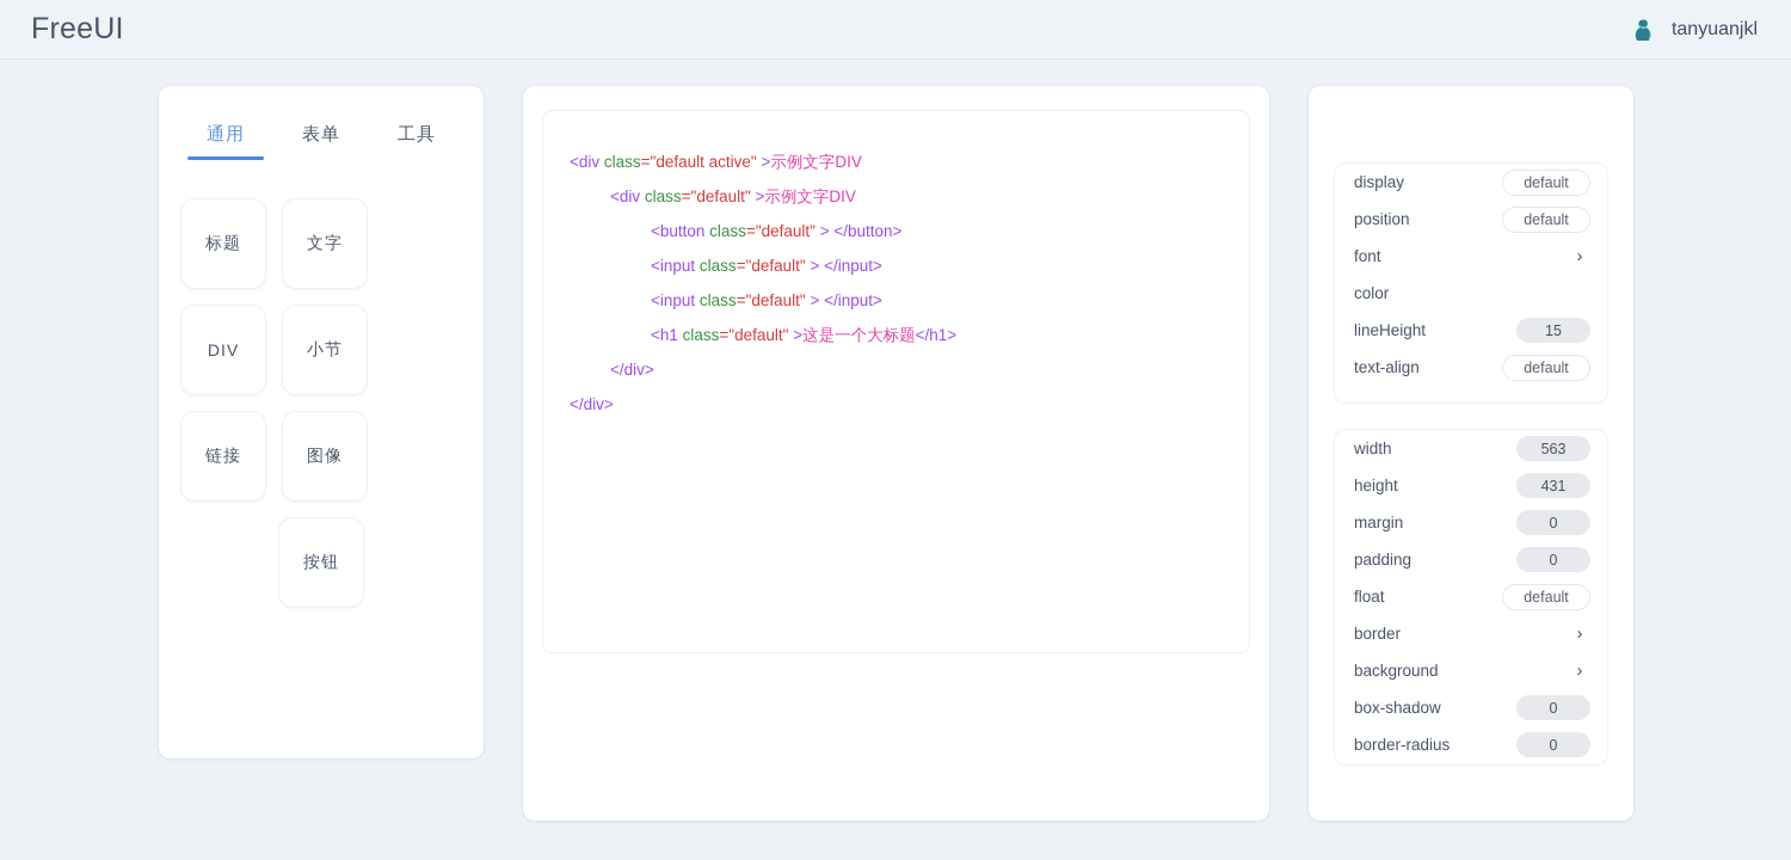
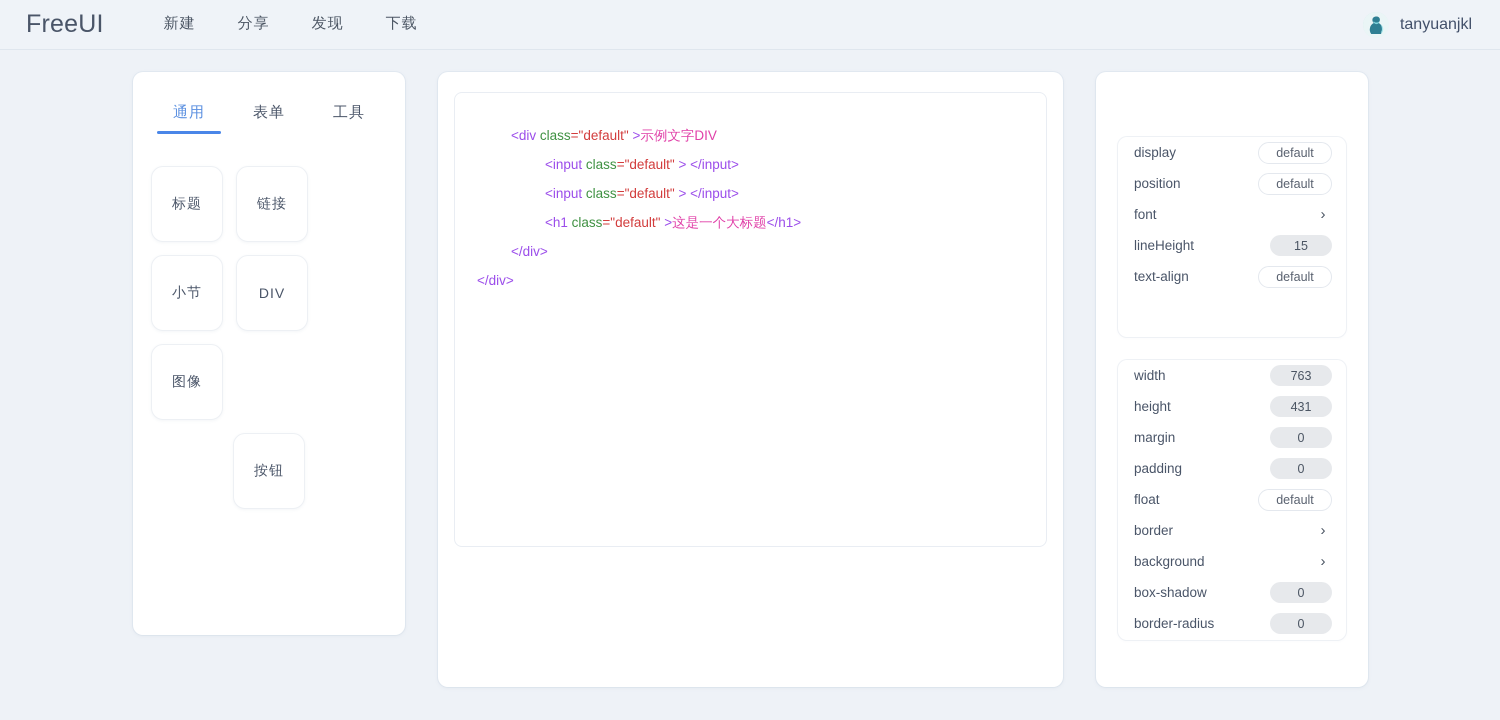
  FreeUI
+ 新建
+ 分享
+ 发现
+ 下载
  tanyuanjkl
  通用
  表单
  工具
  标题
- 文字
- DIV
+ 链接
  小节
- 链接
+ DIV
  图像
  按钮
- <div class="default active" >示例文字DIV
  <div class="default" >示例文字DIV
- <button class="default" > </button>
  <input class="default" > </input>
  <input class="default" > </input>
  <h1 class="default" >这是一个大标题</h1>
  </div>
  </div>
  display
  default
  position
  default
  font
  ›
- color
  lineHeight
  15
  text-align
  default
  width
- 563
+ 763
  height
  431
  margin
  0
  padding
  0
  float
  default
  border
  ›
  background
  ›
  box-shadow
  0
  border-radius
  0
